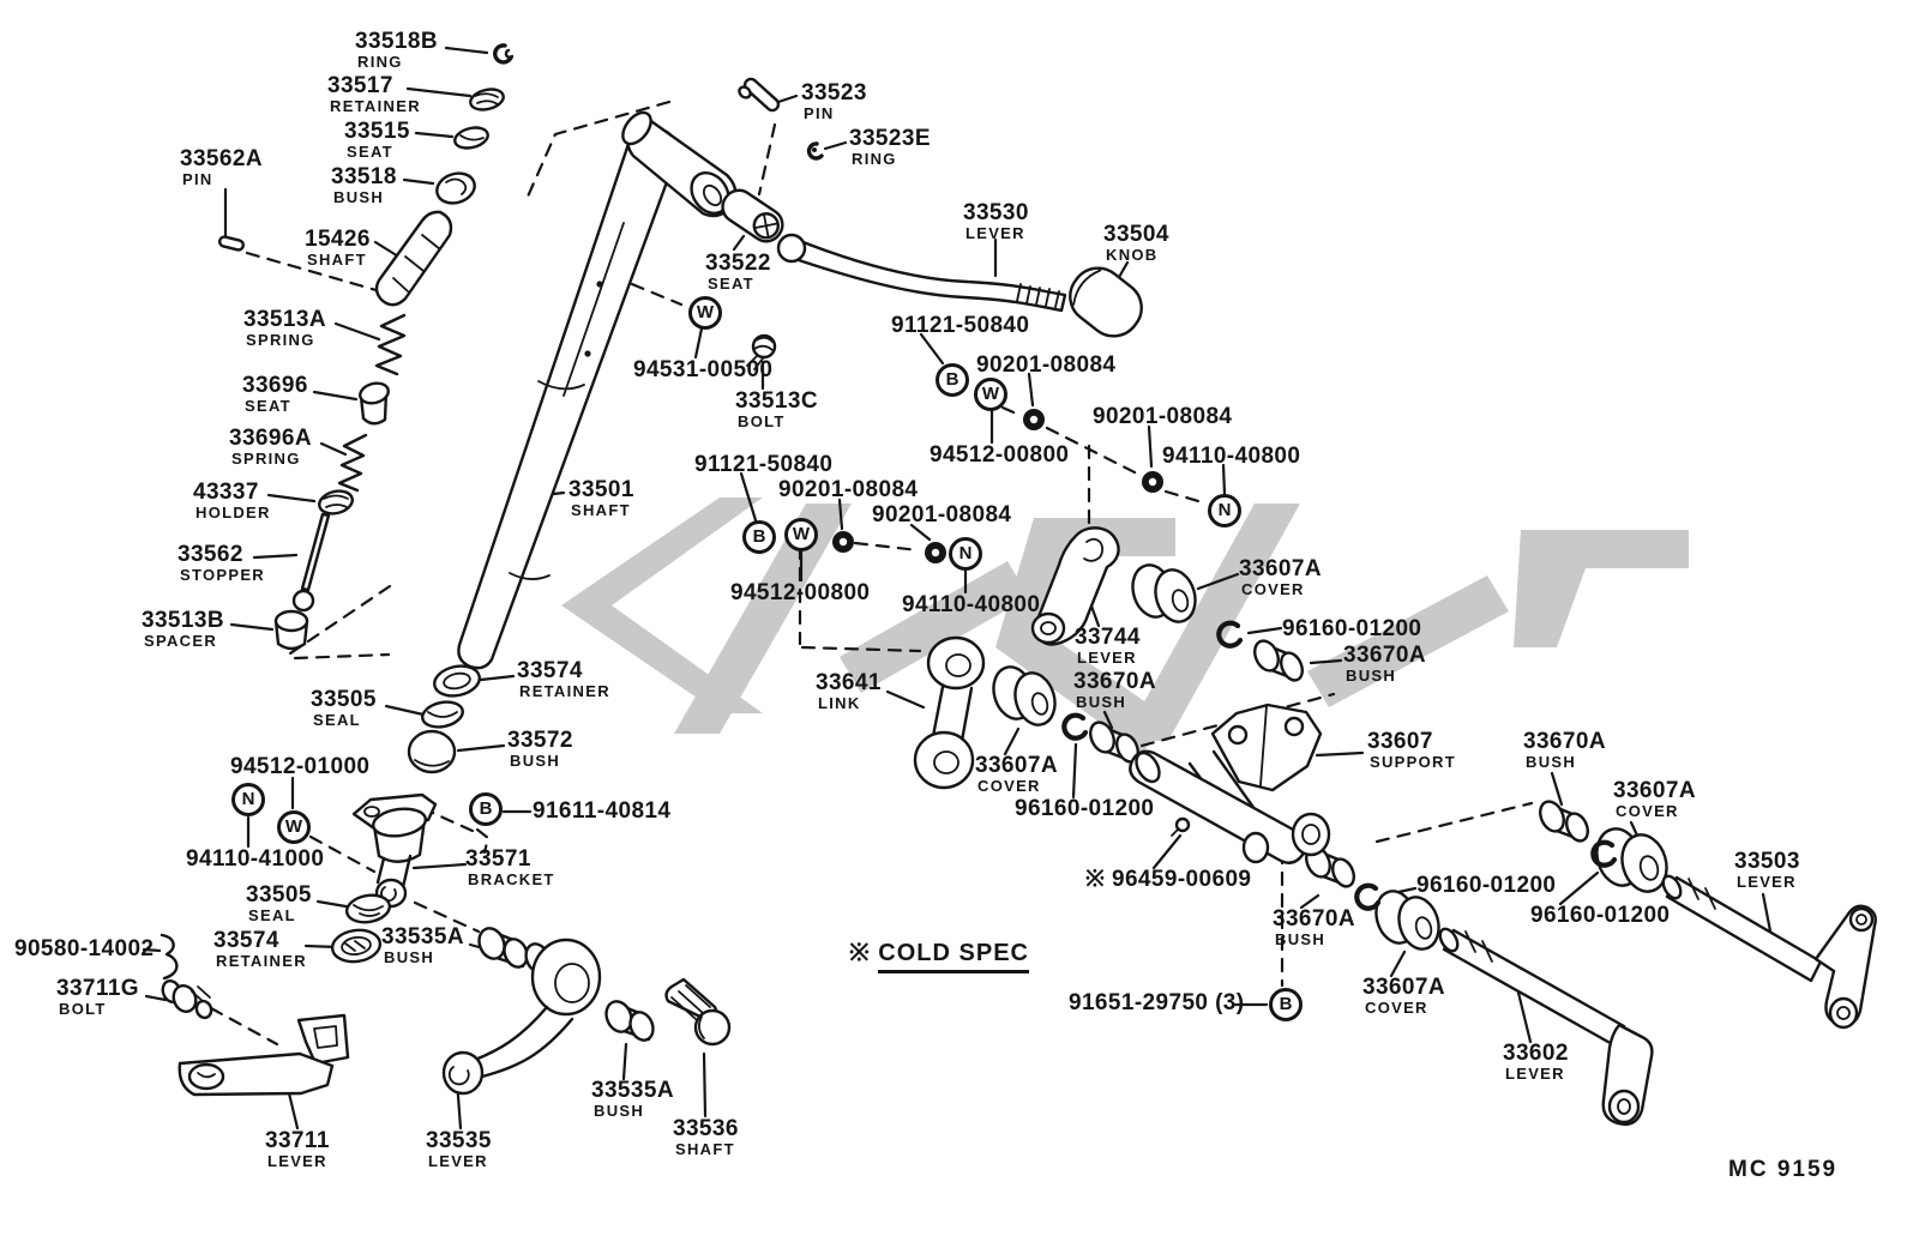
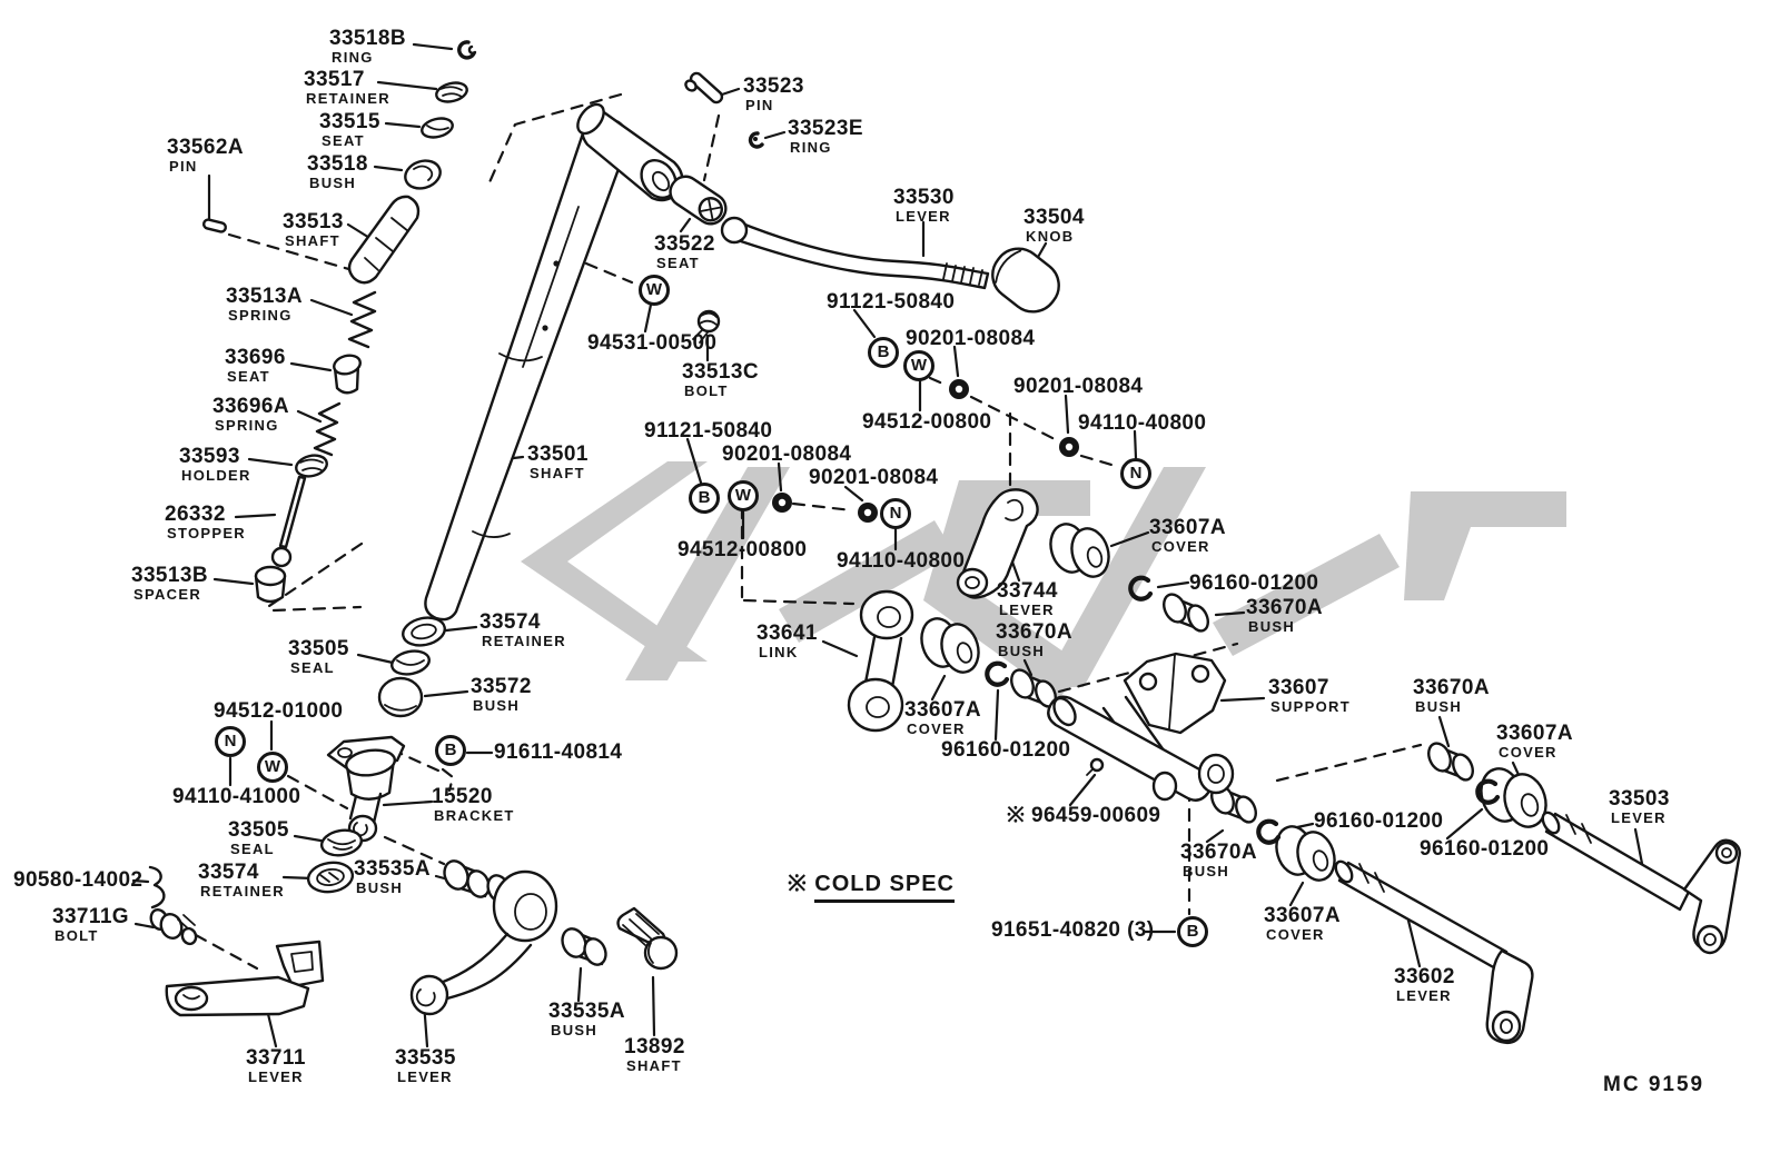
  33518B
  RING
  33517
  RETAINER
  33515
  SEAT
  33518
  BUSH
  33562A
  PIN
- 15426
+ 33513
  SHAFT
  33513A
  SPRING
  33696
  SEAT
  33696A
  SPRING
- 43337
+ 33593
  HOLDER
- 33562
+ 26332
  STOPPER
  33513B
  SPACER
  33501
  SHAFT
  33574
  RETAINER
  33505
  SEAL
  33572
  BUSH
  33523
  PIN
  33523E
  RING
  33530
  LEVER
  33504
  KNOB
  33522
  SEAT
  94531-00500
  33513C
  BOLT
  91121-50840
  90201-08084
  94512-00800
  90201-08084
  94110-40800
  91121-50840
  90201-08084
  90201-08084
  94512-00800
  94110-40800
  33607A
  COVER
  96160-01200
  33670A
  BUSH
  33744
  LEVER
  33670A
  BUSH
  33641
  LINK
  33607A
  COVER
  96160-01200
  33607
  SUPPORT
  33670A
  BUSH
  33607A
  COVER
  33503
  LEVER
  96160-01200
  96160-01200
  33670A
  BUSH
  33607A
  COVER
  ※ 96459-00609
- 91651-29750 (3)
+ 91651-40820 (3)
  33602
  LEVER
  94512-01000
  94110-41000
  91611-40814
- 33571
+ 15520
  BRACKET
  33505
  SEAL
  33574
  RETAINER
  33535A
  BUSH
  90580-14002
  33711G
  BOLT
  33711
  LEVER
  33535
  LEVER
  33535A
  BUSH
- 33536
+ 13892
  SHAFT
  W
  B
  W
  N
  B
  W
  N
  N
  W
  B
  B
  ※ COLD SPEC
  MC 9159
